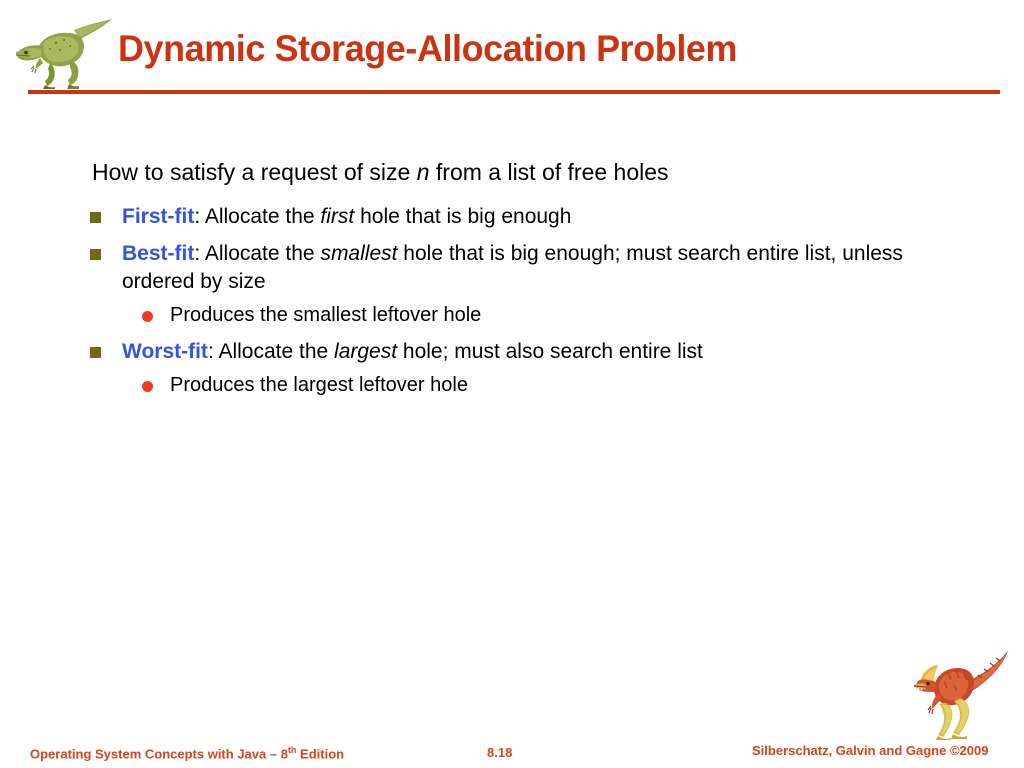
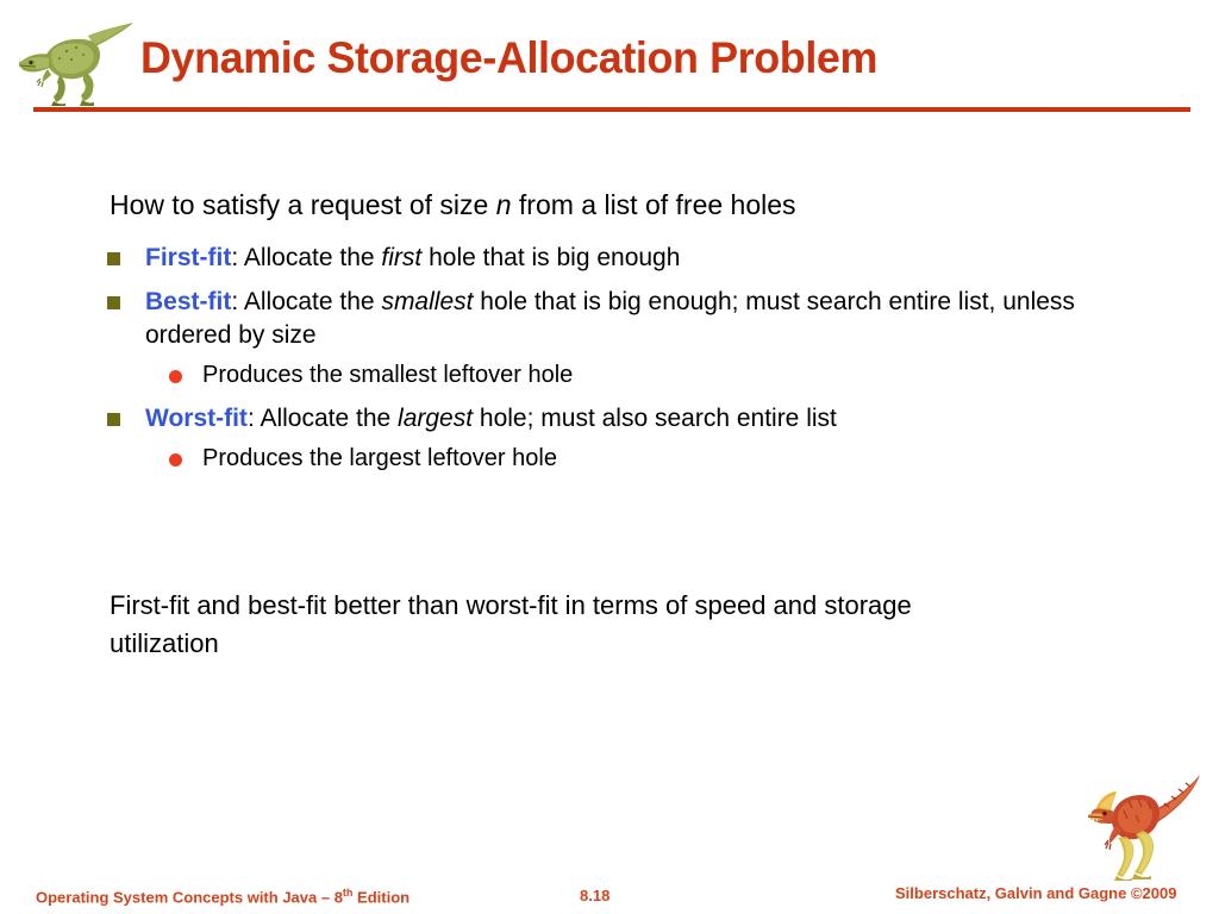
  Dynamic Storage-Allocation Problem
  How to satisfy a request of size n from a list of free holes
  First-fit: Allocate the first hole that is big enough
  Best-fit: Allocate the smallest hole that is big enough; must search entire list, unless ordered by size
  Produces the smallest leftover hole
  Worst-fit: Allocate the largest hole; must also search entire list
  Produces the largest leftover hole
+ First-fit and best-fit better than worst-fit in terms of speed and storage utilization
  Operating System Concepts with Java – 8th Edition
  8.18
  Silberschatz, Galvin and Gagne ©2009
